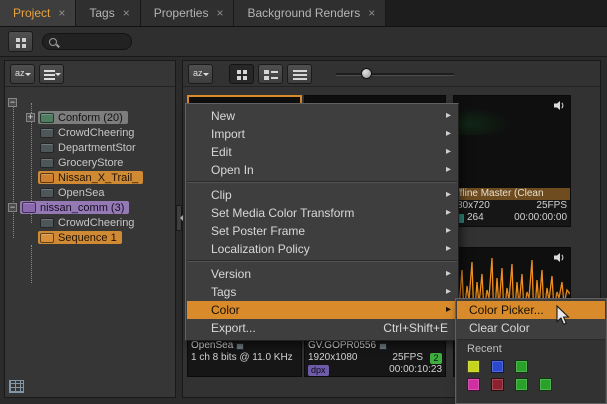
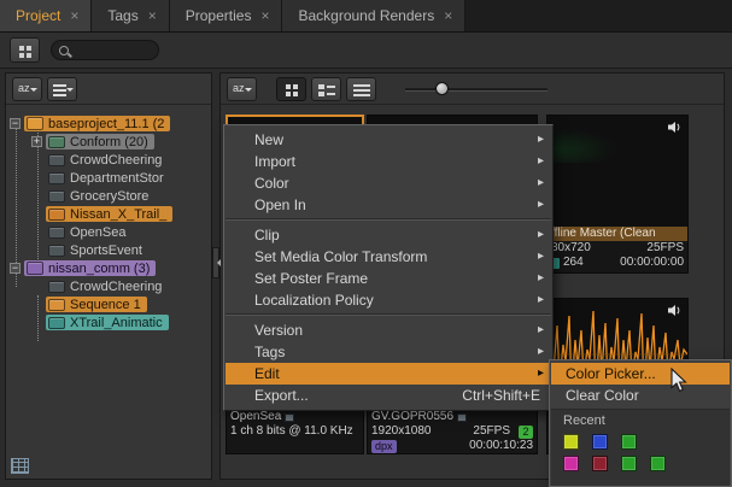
  Project
  ×
  Tags
  ×
  Properties
  ×
  Background Renders
  ×
  −
+ baseproject_11.1 (2
  +
  Conform (20)
  CrowdCheering
  DepartmentStor
  GroceryStore
  Nissan_X_Trail_
  OpenSea
+ SportsEvent
  −
  nissan_comm (3)
  CrowdCheering
  Sequence 1
+ XTrail_Animatic
  fline Master (Clean
  80x720
  25FPS
  264
  00:00:00:00
  OpenSea
  1 ch 8 bits @ 11.0 KHz
  GV.GOPR0556
  1920x1080
  25FPS
  2
  dpx
  00:00:10:23
  New
  ▸
  Import
  ▸
- Edit
+ Color
  ▸
  Open In
  ▸
  Clip
  ▸
  Set Media Color Transform
  ▸
  Set Poster Frame
  ▸
  Localization Policy
  ▸
  Version
  ▸
  Tags
  ▸
- Color
+ Edit
  ▸
  Export...
  Ctrl+Shift+E
  Color Picker...
  Clear Color
  Recent
